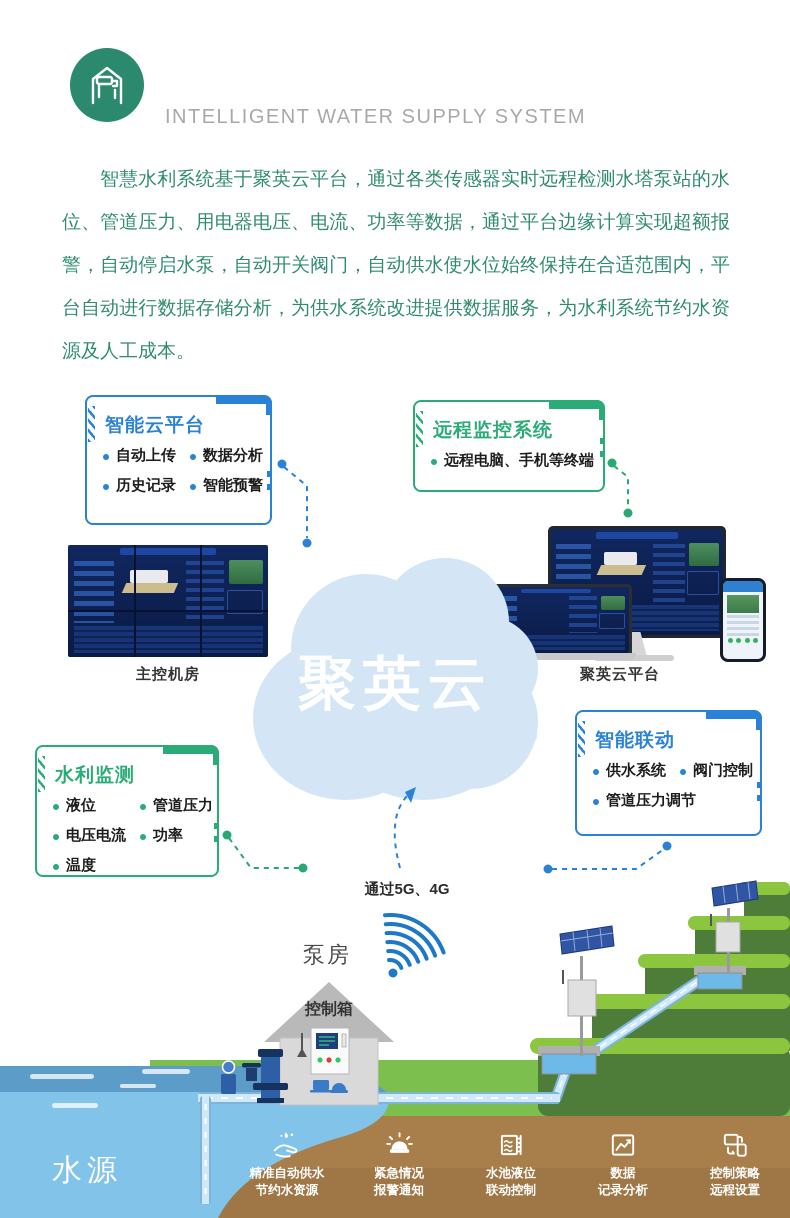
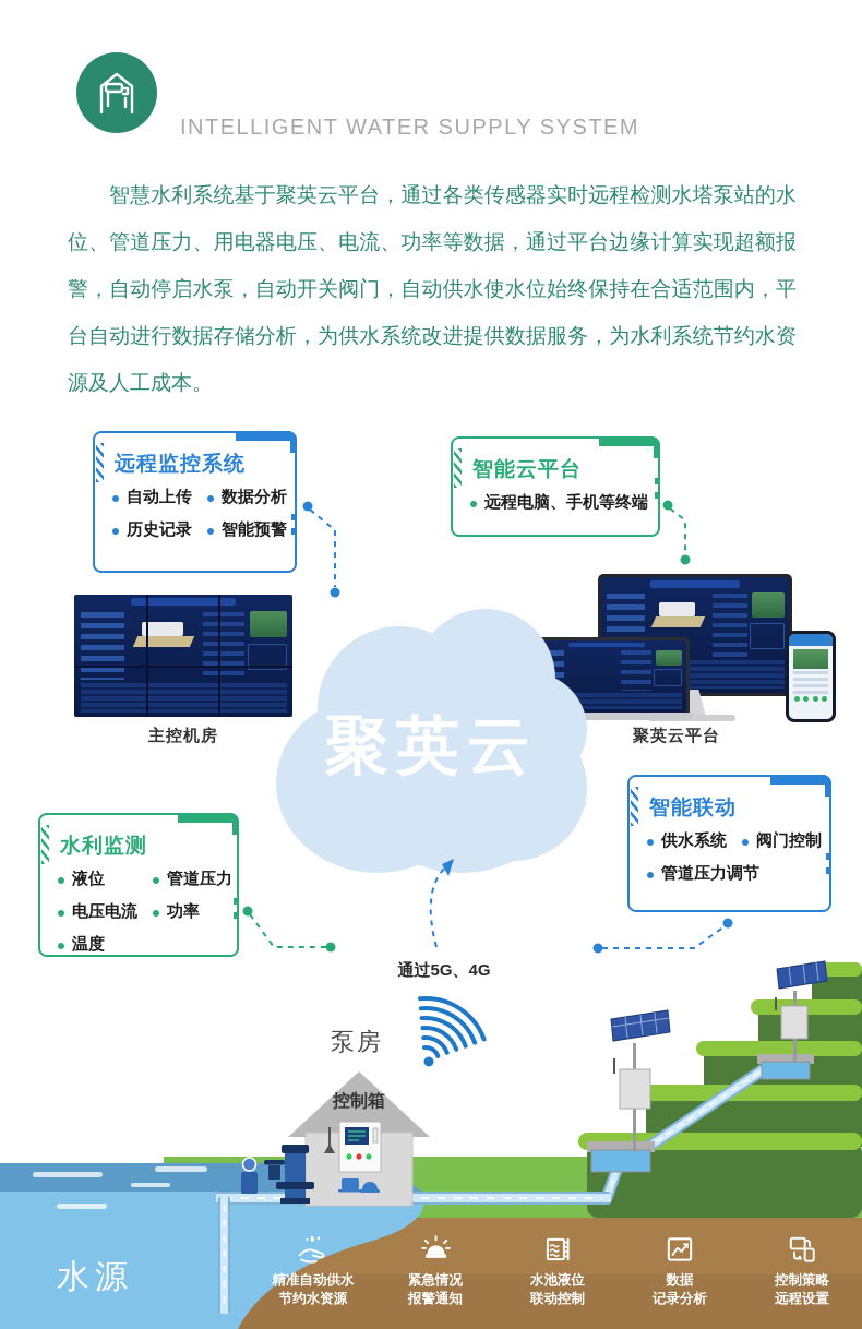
  INTELLIGENT WATER SUPPLY SYSTEM
  智慧水利系统基于聚英云平台，通过各类传感器实时远程检测水塔泵站的水位、管道压力、用电器电压、电流、功率等数据，通过平台边缘计算实现超额报警，自动停启水泵，自动开关阀门，自动供水使水位始终保持在合适范围内，平台自动进行数据存储分析，为供水系统改进提供数据服务，为水利系统节约水资源及人工成本。
- 智能云平台
+ 远程监控系统
  自动上传
  数据分析
  历史记录
  智能预警
- 远程监控系统
+ 智能云平台
  远程电脑、手机等终端
  水利监测
  液位
  管道压力
  电压电流
  功率
  温度
  智能联动
  供水系统
  阀门控制
  管道压力调节
  主控机房
  聚英云平台
  聚英云
  通过5G、4G
  泵房
  控制箱
  水源
  精准自动供水
  节约水资源
  紧急情况
  报警通知
  水池液位
  联动控制
  数据
  记录分析
  控制策略
  远程设置
